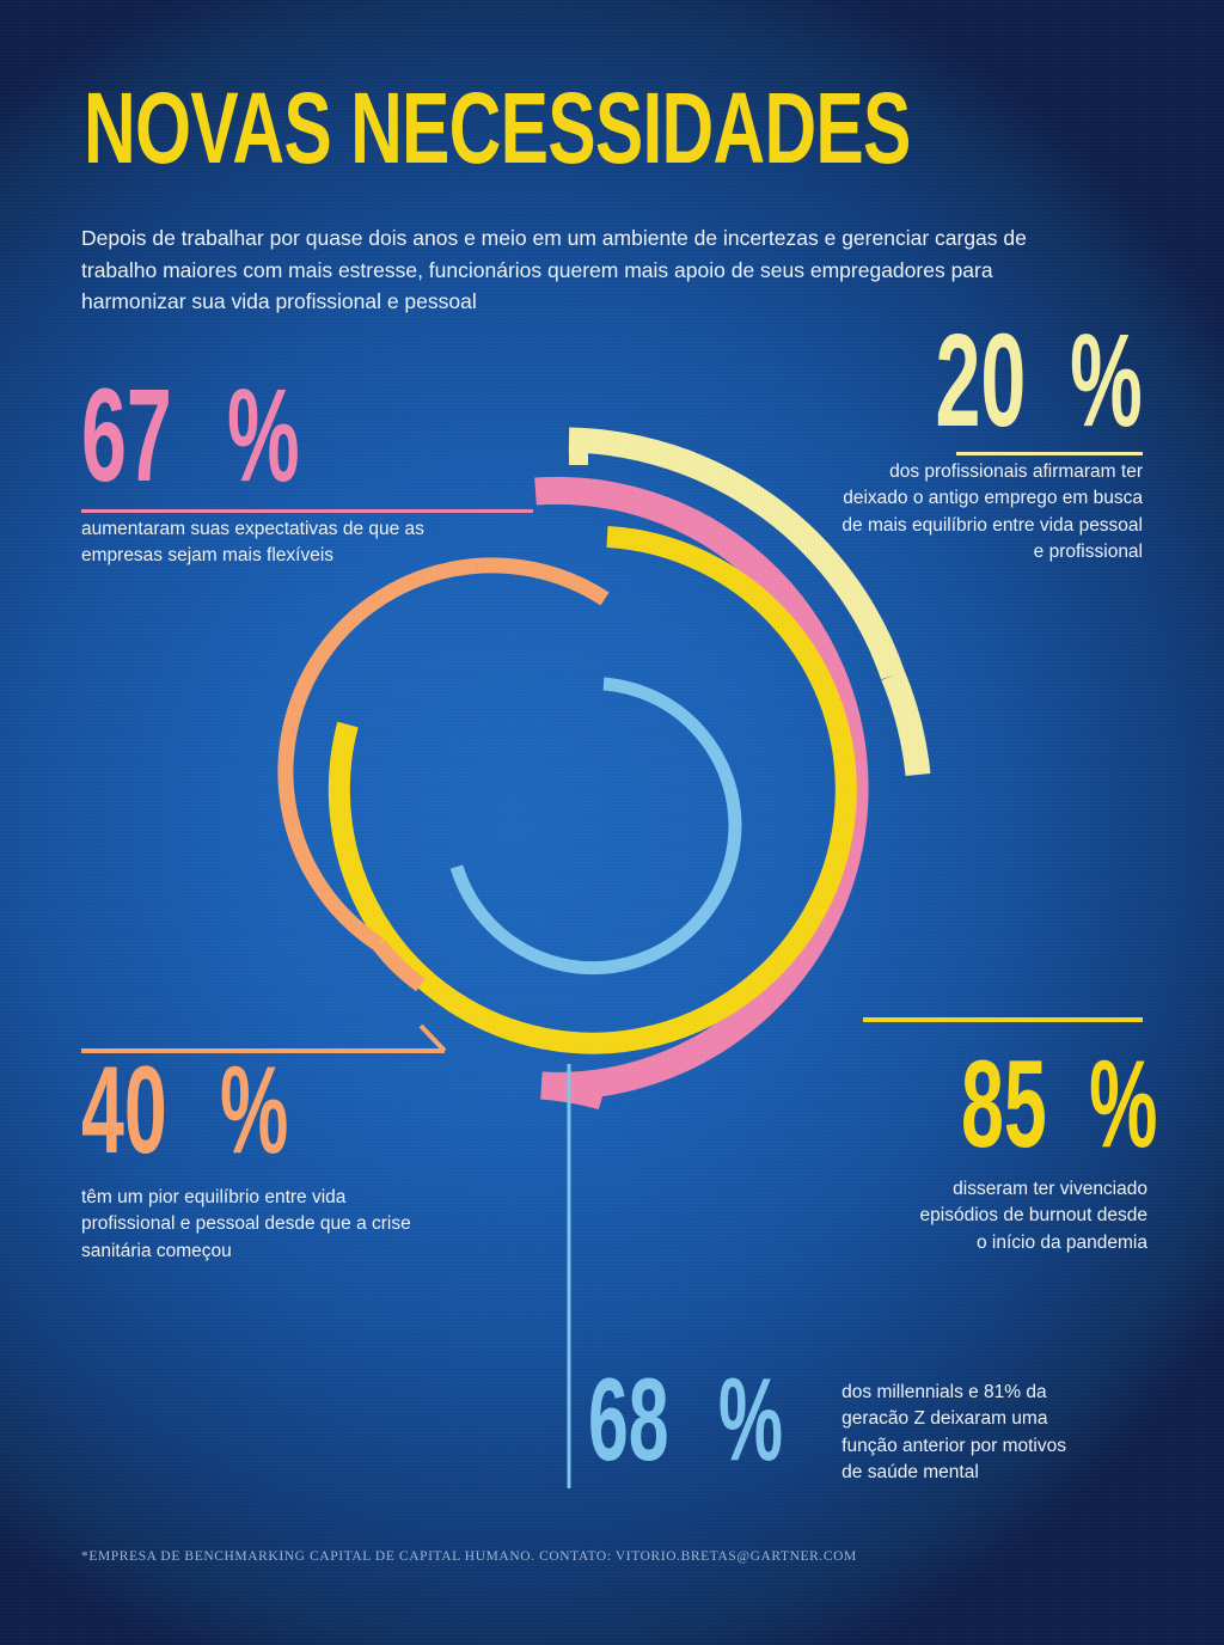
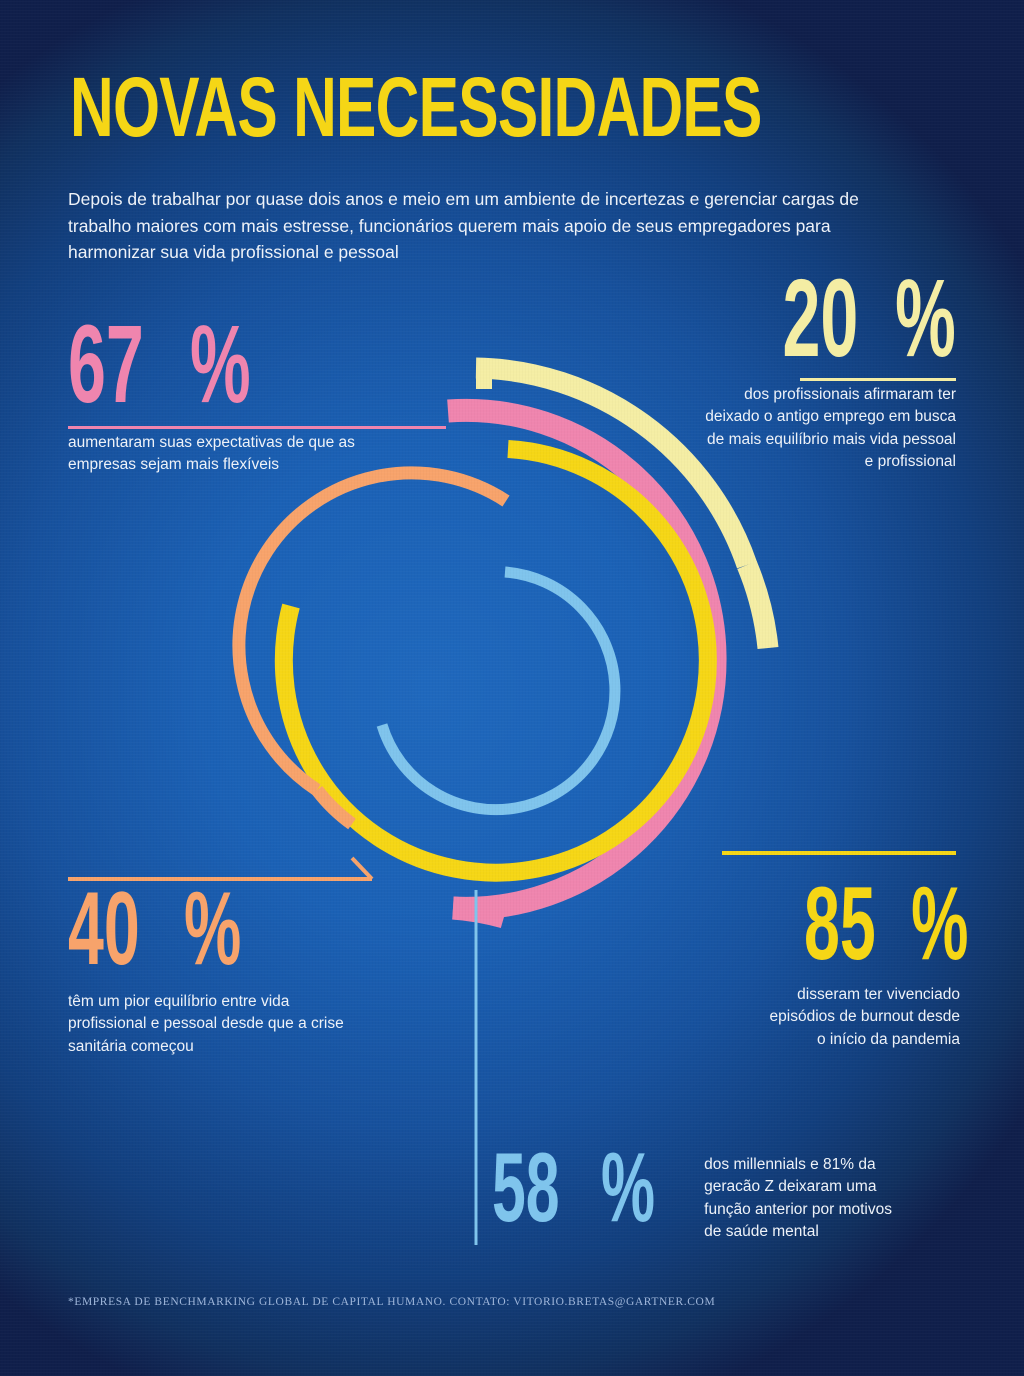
  NOVAS NECESSIDADES
  Depois de trabalhar por quase dois anos e meio em um ambiente de incertezas e gerenciar cargas de trabalho maiores com mais estresse, funcionários querem mais apoio de seus empregadores para harmonizar sua vida profissional e pessoal
  67 %
  aumentaram suas expectativas de que as empresas sejam mais flexíveis
  20 %
- dos profissionais afirmaram ter deixado o antigo emprego em busca de mais equilíbrio entre vida pessoal e profissional
+ dos profissionais afirmaram ter deixado o antigo emprego em busca de mais equilíbrio mais vida pessoal e profissional
  40 %
  têm um pior equilíbrio entre vida profissional e pessoal desde que a crise sanitária começou
  85 %
  disseram ter vivenciado episódios de burnout desde o início da pandemia
- 68 %
+ 58 %
  dos millennials e 81% da geracão Z deixaram uma função anterior por motivos de saúde mental
- *EMPRESA DE BENCHMARKING CAPITAL DE CAPITAL HUMANO. CONTATO: VITORIO.BRETAS@GARTNER.COM
+ *EMPRESA DE BENCHMARKING GLOBAL DE CAPITAL HUMANO. CONTATO: VITORIO.BRETAS@GARTNER.COM
